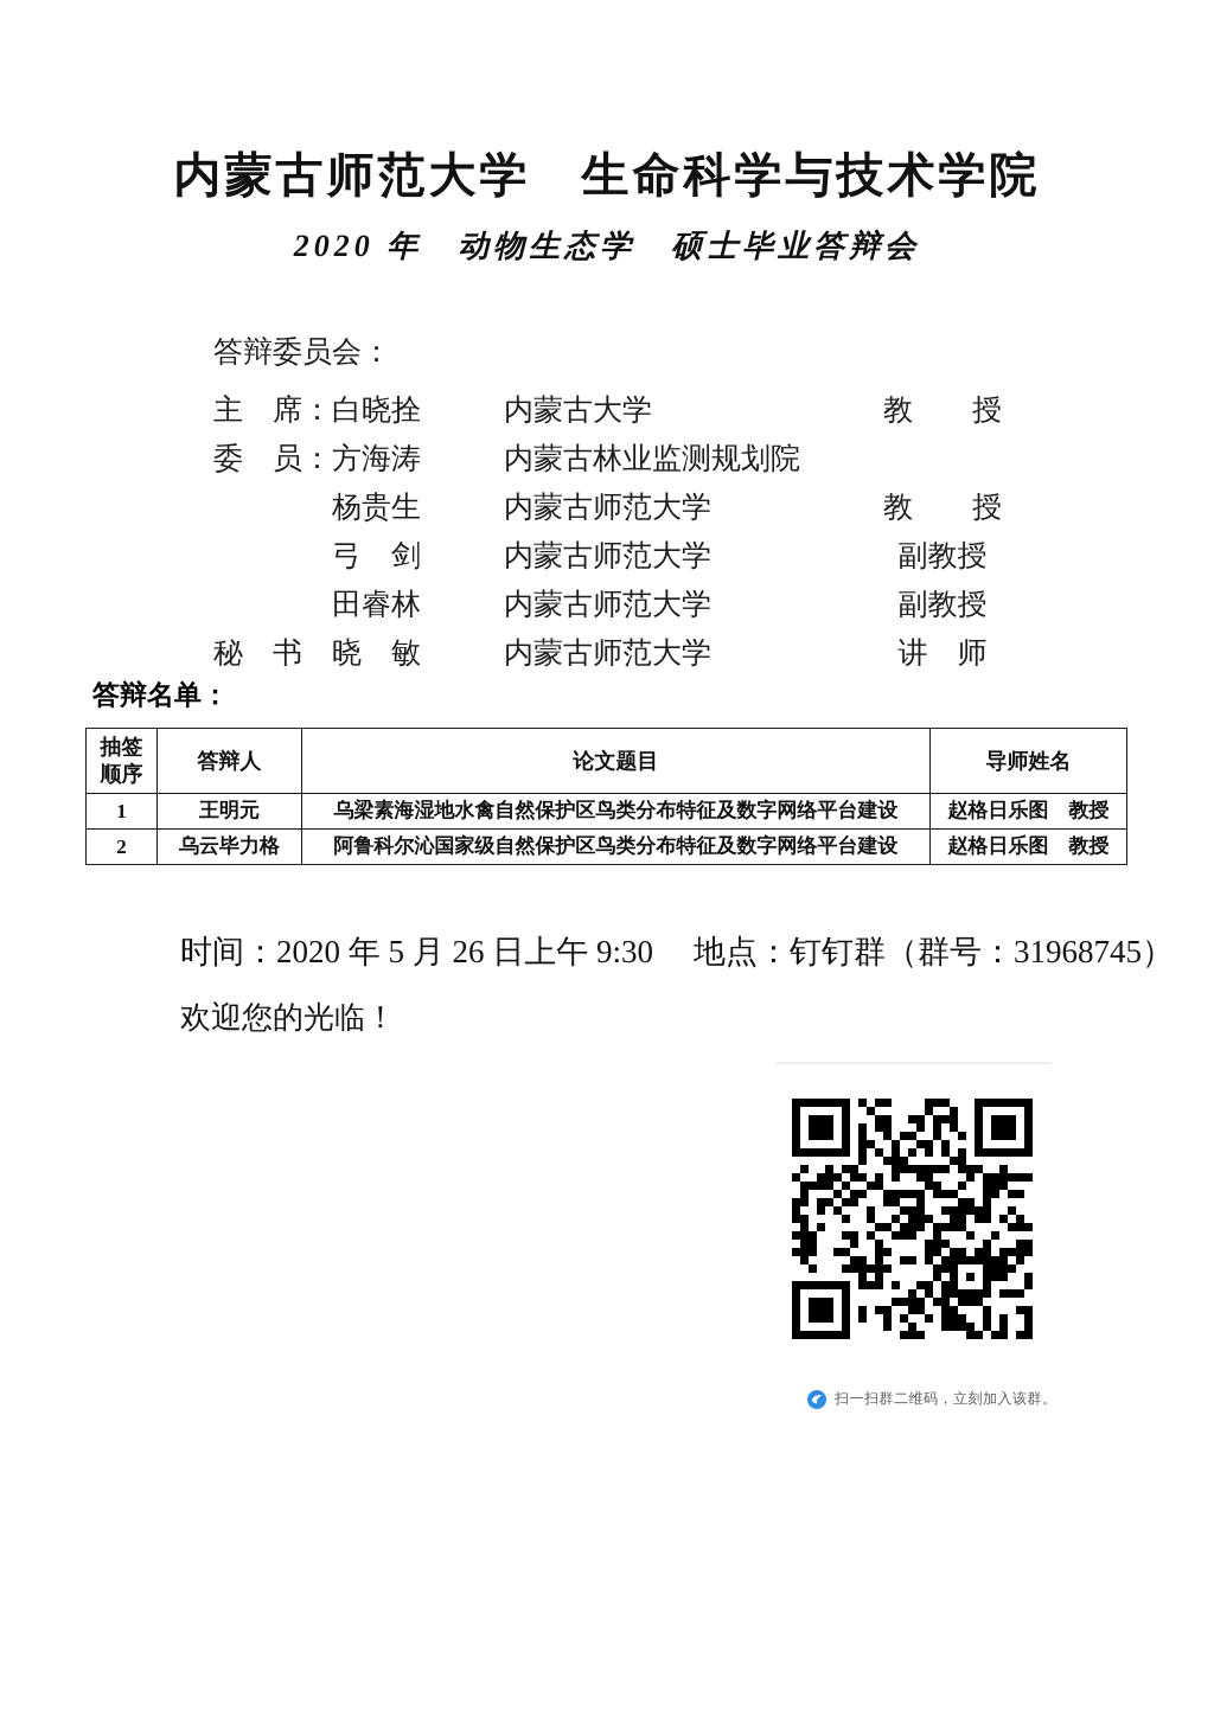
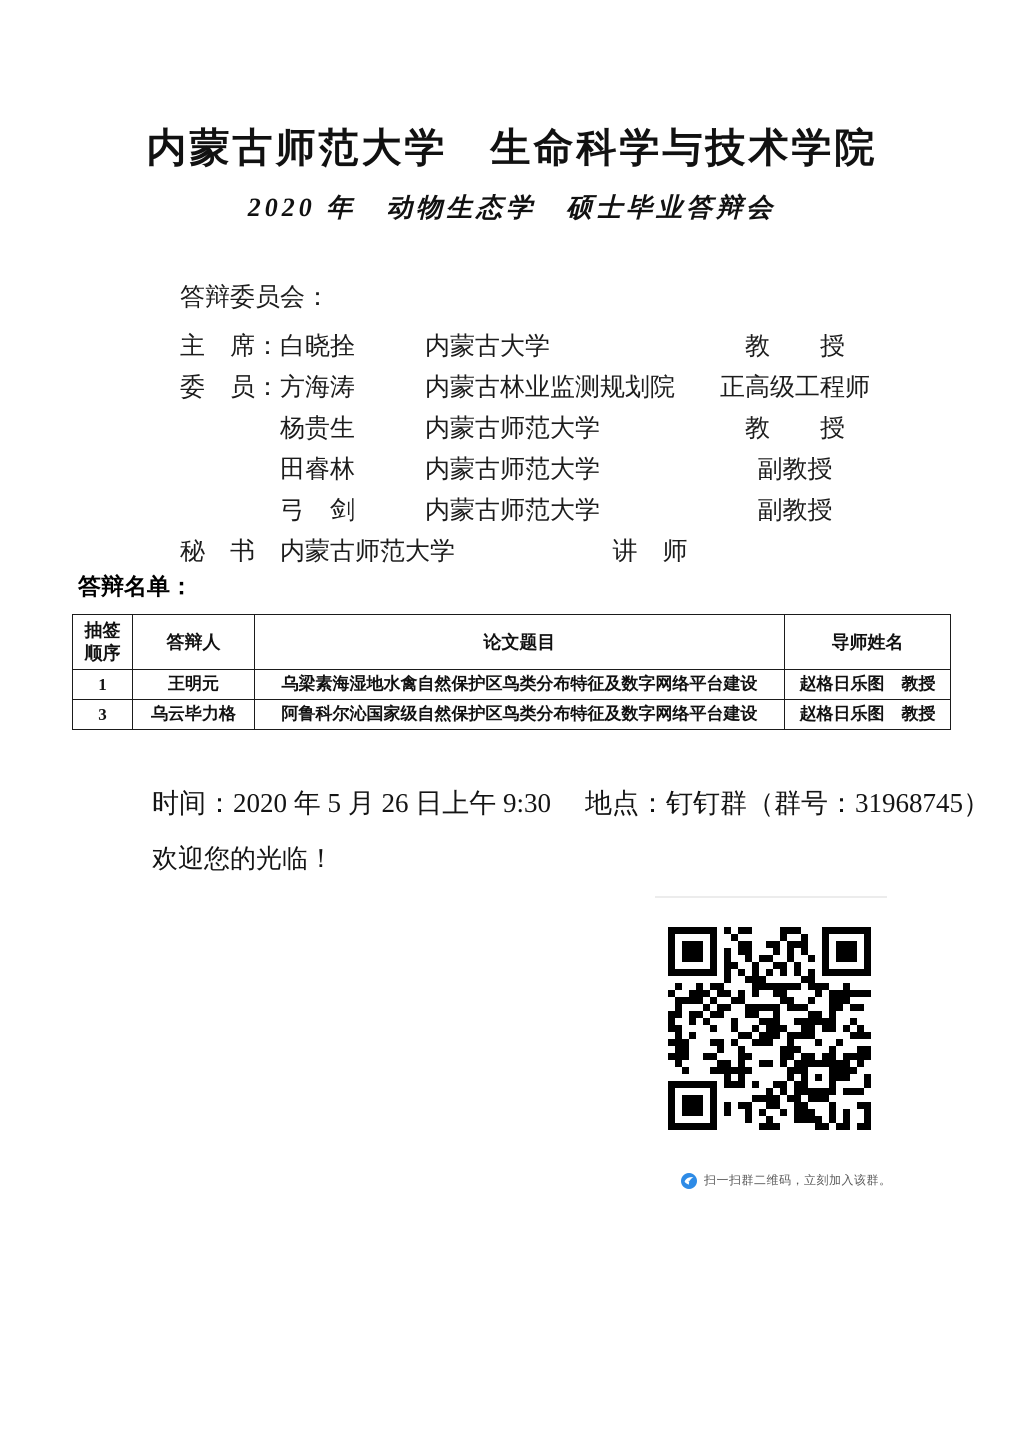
  内蒙古师范大学 生命科学与技术学院
  2020 年 动物生态学 硕士毕业答辩会
  答辩委员会：
  主 席：
  白晓拴
  内蒙古大学
  教 授
  委 员：
  方海涛
  内蒙古林业监测规划院
+ 正高级工程师
  杨贵生
  内蒙古师范大学
  教 授
- 弓 剑
+ 田睿林
  内蒙古师范大学
  副教授
- 田睿林
+ 弓 剑
  内蒙古师范大学
  副教授
  秘 书
- 晓 敏
  内蒙古师范大学
  讲 师
  答辩名单：
  抽签顺序	答辩人	论文题目	导师姓名
  1	王明元	乌梁素海湿地水禽自然保护区鸟类分布特征及数字网络平台建设	赵格日乐图 教授
- 2	乌云毕力格	阿鲁科尔沁国家级自然保护区鸟类分布特征及数字网络平台建设	赵格日乐图 教授
+ 3	乌云毕力格	阿鲁科尔沁国家级自然保护区鸟类分布特征及数字网络平台建设	赵格日乐图 教授
  时间：2020 年 5 月 26 日上午 9:30 地点：钉钉群（群号：31968745）
  欢迎您的光临！
  扫一扫群二维码，立刻加入该群。
